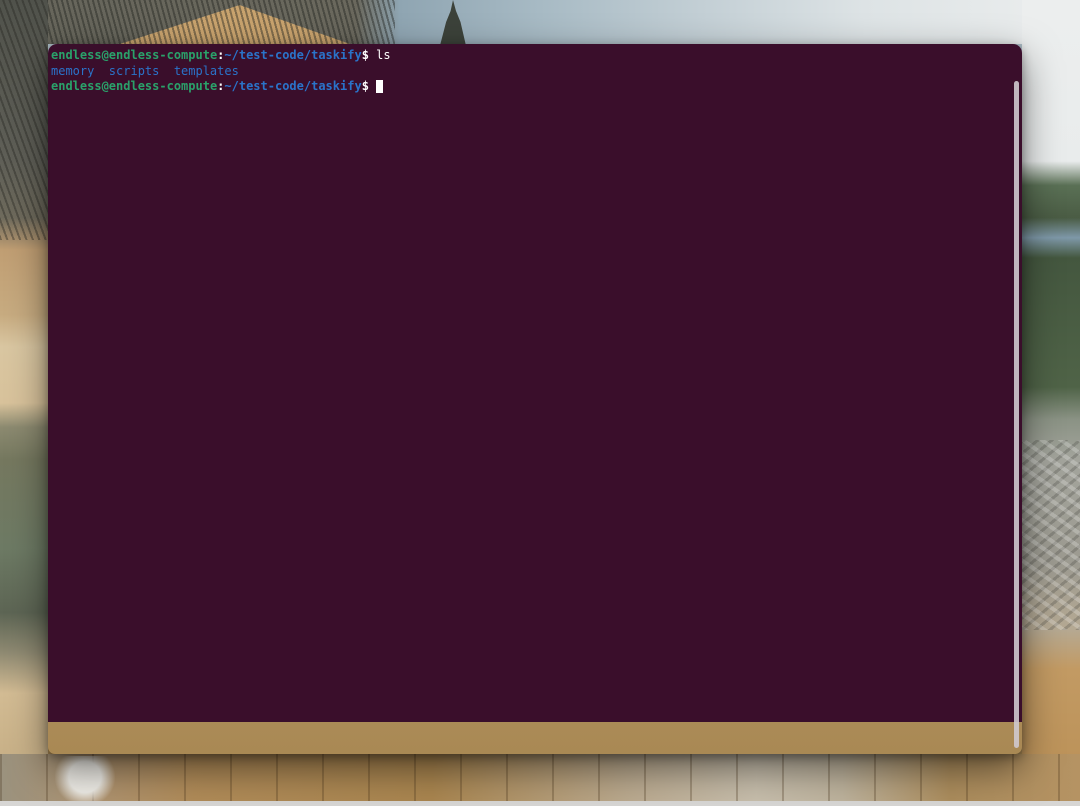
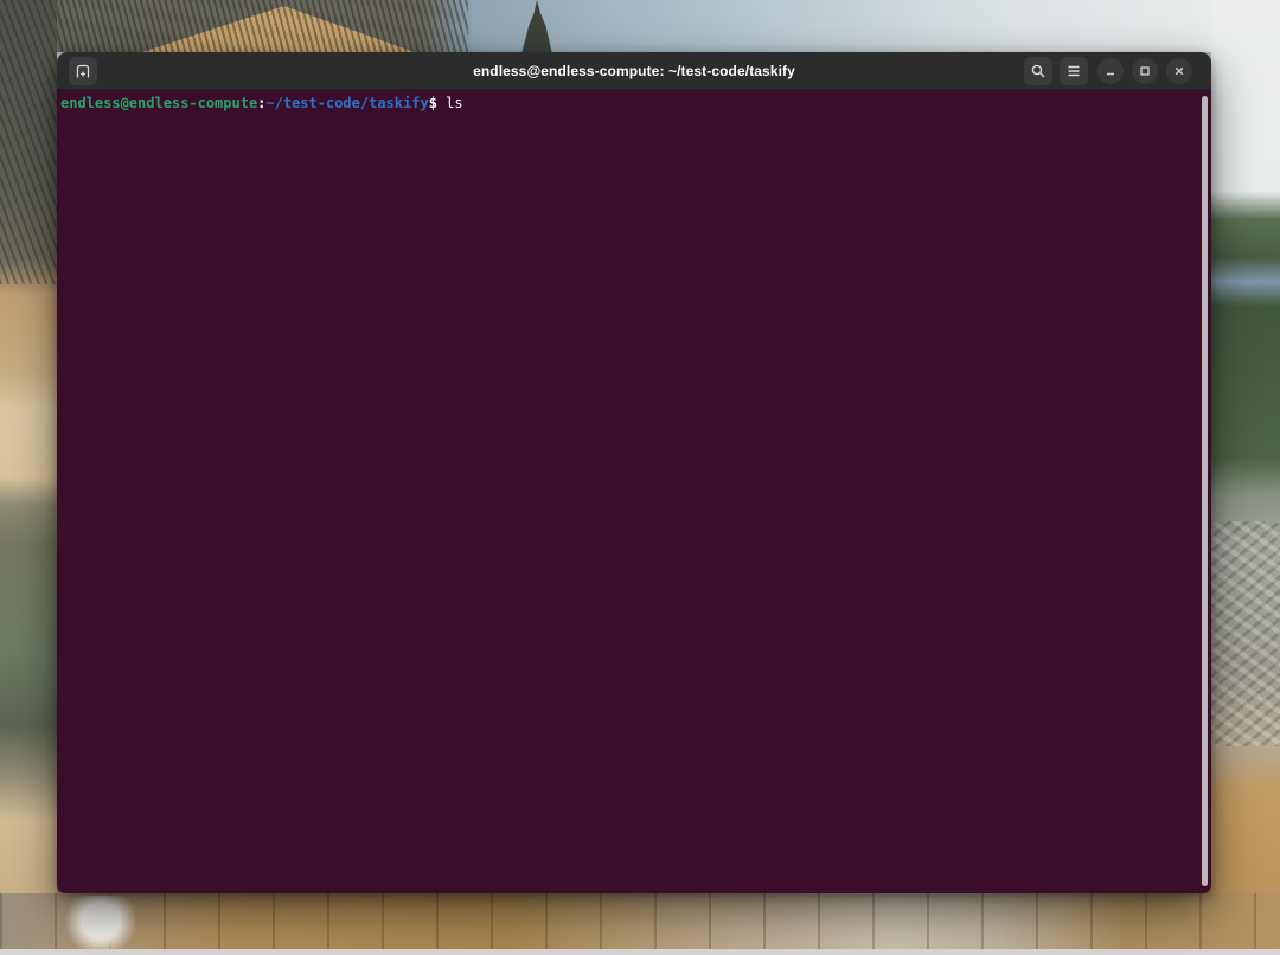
+ endless@endless-compute: ~/test-code/taskify
  endless@endless-compute:~/test-code/taskify$ ls
- memory scripts templates
- endless@endless-compute:~/test-code/taskify$
